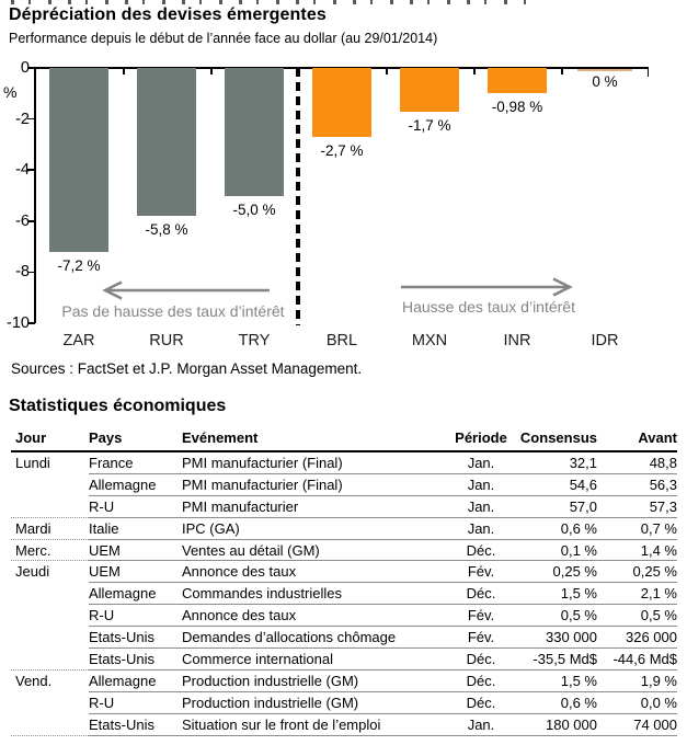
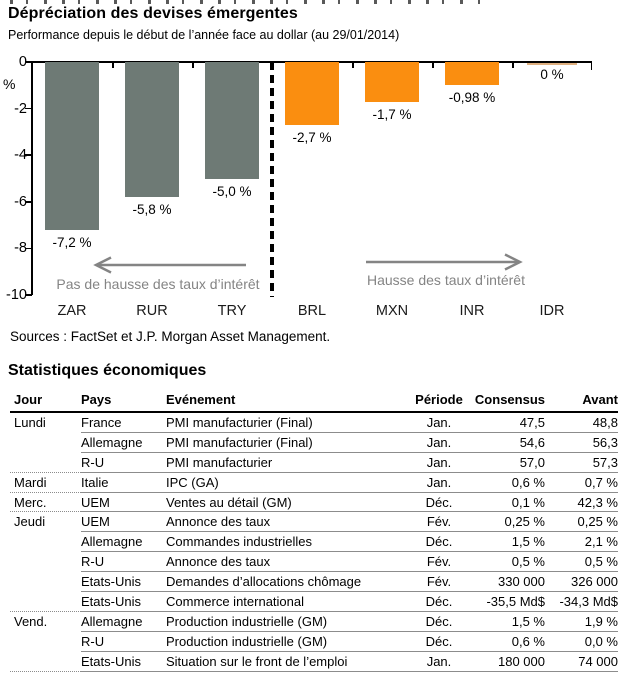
  Dépréciation des devises émergentes
  Performance depuis le début de l’année face au dollar (au 29/01/2014)
  %
  Pas de hausse des taux d’intérêt
  Hausse des taux d’intérêt
  0
  -2
  -4
  -6
  -8
  -10
  -7,2 %
  ZAR
  -5,8 %
  RUR
  -5,0 %
  TRY
  -2,7 %
  BRL
  -1,7 %
  MXN
  -0,98 %
  INR
  0 %
  IDR
  Sources : FactSet et J.P. Morgan Asset Management.
  Statistiques économiques
  Jour	Pays	Evénement	Période	Consensus	Avant
- Lundi	France	PMI manufacturier (Final)	Jan.	32,1	48,8
+ Lundi	France	PMI manufacturier (Final)	Jan.	47,5	48,8
  	Allemagne	PMI manufacturier (Final)	Jan.	54,6	56,3
  	R-U	PMI manufacturier	Jan.	57,0	57,3
  Mardi	Italie	IPC (GA)	Jan.	0,6 %	0,7 %
- Merc.	UEM	Ventes au détail (GM)	Déc.	0,1 %	1,4 %
+ Merc.	UEM	Ventes au détail (GM)	Déc.	0,1 %	42,3 %
  Jeudi	UEM	Annonce des taux	Fév.	0,25 %	0,25 %
  	Allemagne	Commandes industrielles	Déc.	1,5 %	2,1 %
  	R-U	Annonce des taux	Fév.	0,5 %	0,5 %
  	Etats-Unis	Demandes d’allocations chômage	Fév.	330 000	326 000
- 	Etats-Unis	Commerce international	Déc.	-35,5 Md$	-44,6 Md$
+ 	Etats-Unis	Commerce international	Déc.	-35,5 Md$	-34,3 Md$
  Vend.	Allemagne	Production industrielle (GM)	Déc.	1,5 %	1,9 %
  	R-U	Production industrielle (GM)	Déc.	0,6 %	0,0 %
  	Etats-Unis	Situation sur le front de l’emploi	Jan.	180 000	74 000
